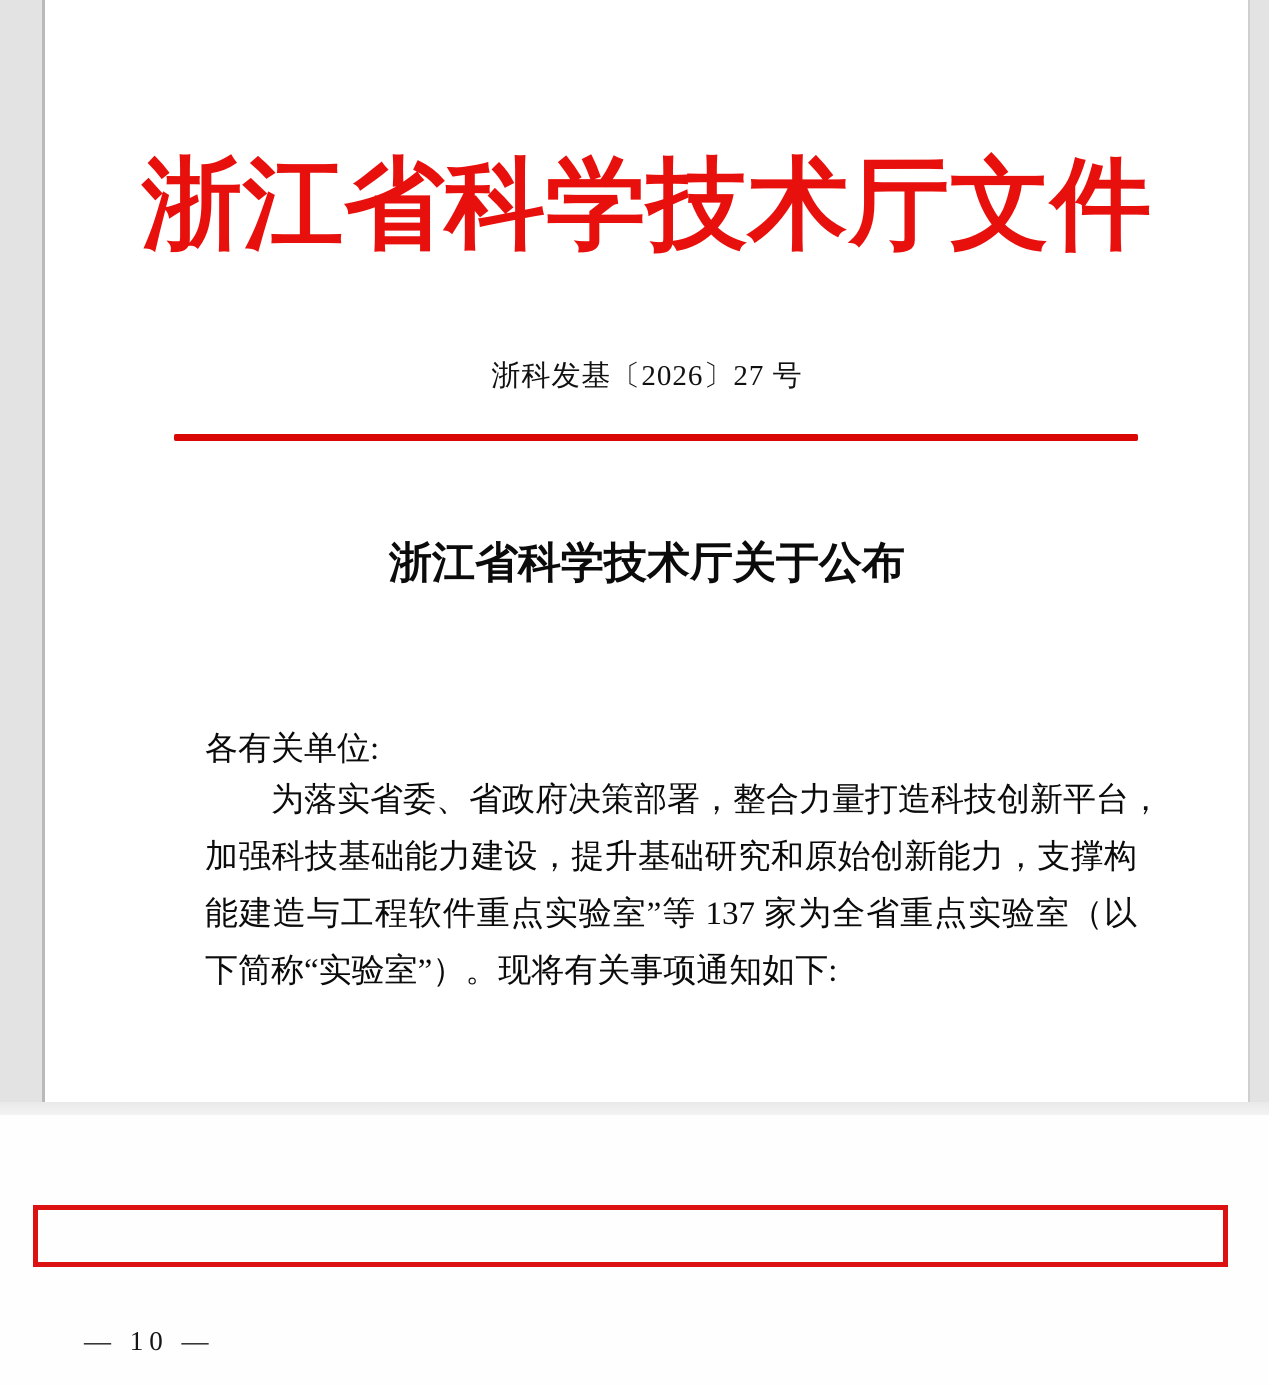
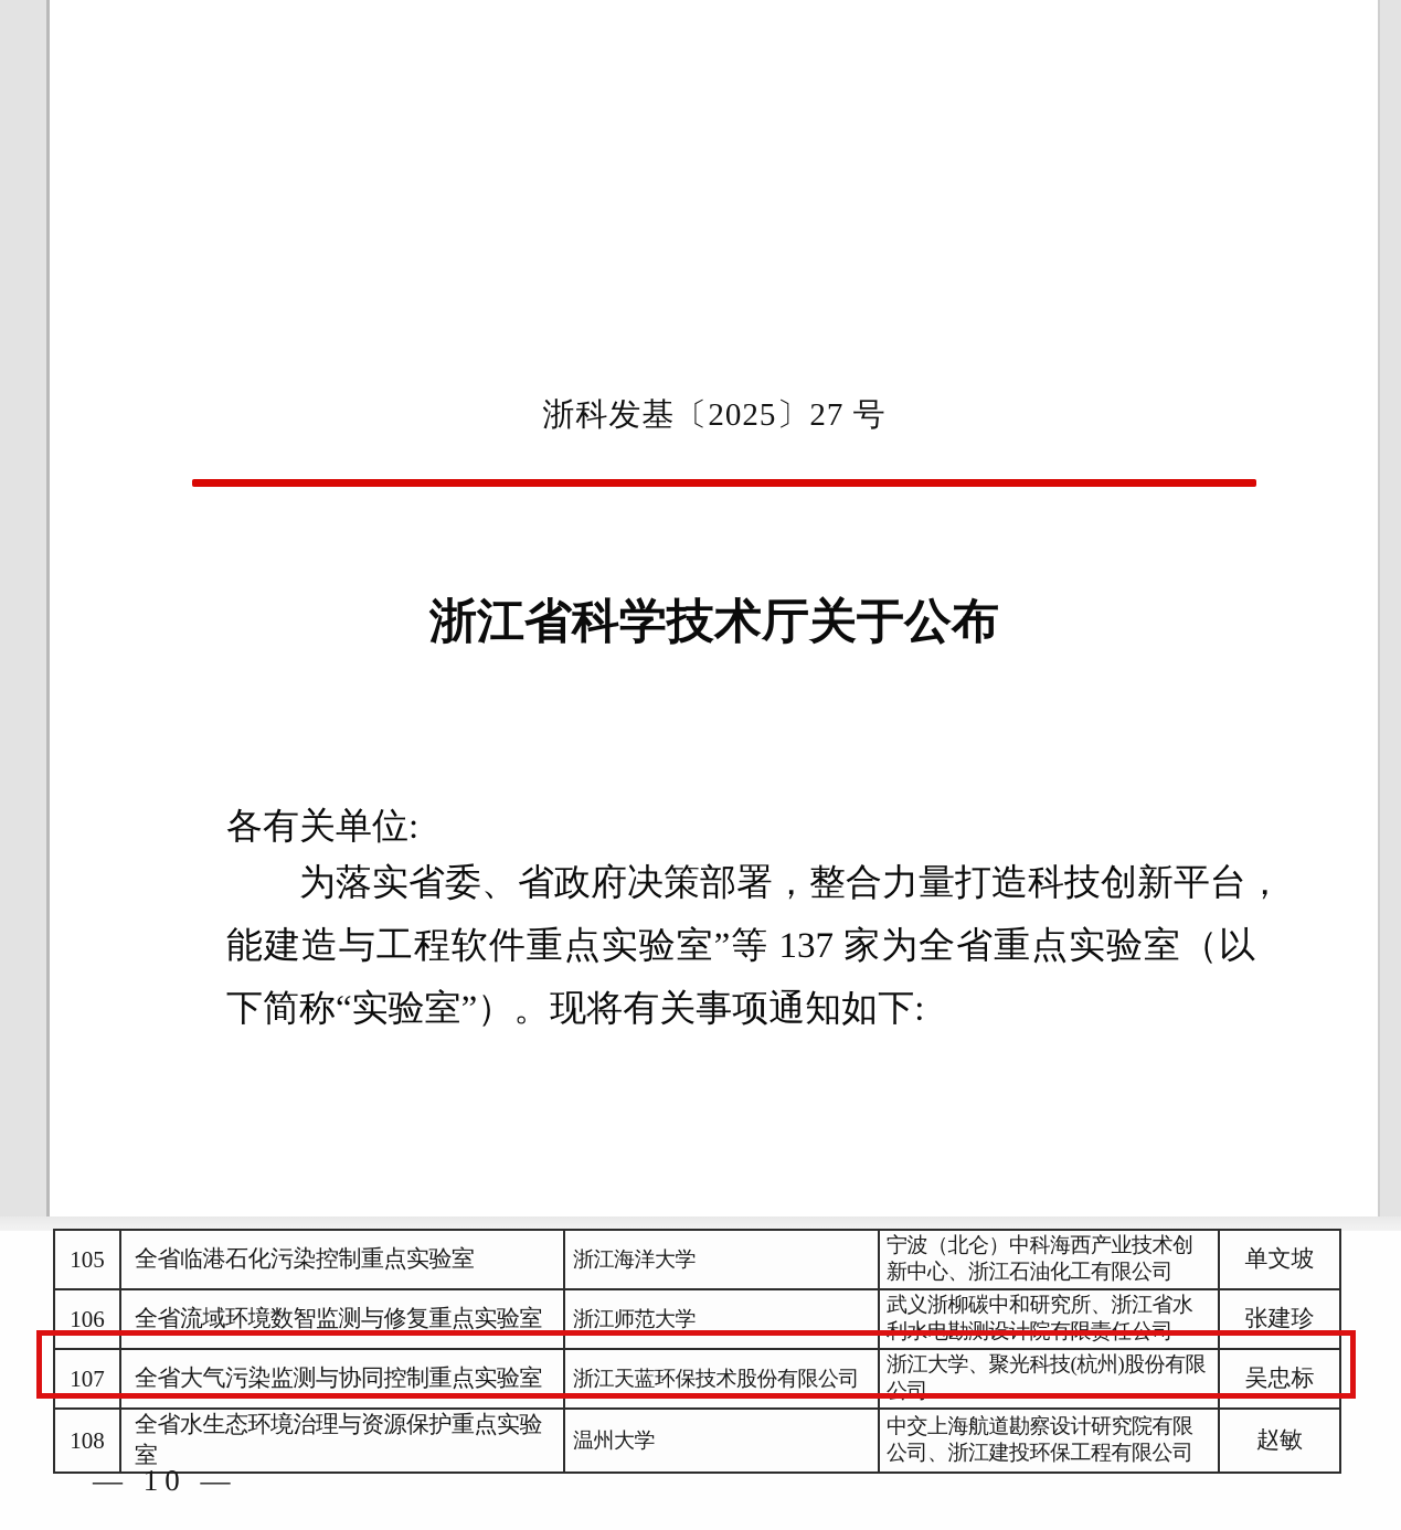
- 浙江省科学技术厅文件
- 浙科发基〔2026〕27 号
+ 浙科发基〔2025〕27 号
  浙江省科学技术厅关于公布
  各有关单位:
  为落实省委、省政府决策部署，整合力量打造科技创新平台，
- 加强科技基础能力建设，提升基础研究和原始创新能力，支撑构
  能建造与工程软件重点实验室”等 137 家为全省重点实验室（以
  下简称“实验室”）。现将有关事项通知如下:
+ 105	全省临港石化污染控制重点实验室	浙江海洋大学	宁波（北仑）中科海西产业技术创新中心、浙江石油化工有限公司	单文坡
+ 106	全省流域环境数智监测与修复重点实验室	浙江师范大学	武义浙柳碳中和研究所、浙江省水利水电勘测设计院有限责任公司	张建珍
+ 107	全省大气污染监测与协同控制重点实验室	浙江天蓝环保技术股份有限公司	浙江大学、聚光科技(杭州)股份有限公司	吴忠标
+ 108	全省水生态环境治理与资源保护重点实验室	温州大学	中交上海航道勘察设计研究院有限公司、浙江建投环保工程有限公司	赵敏
  — 10 —
